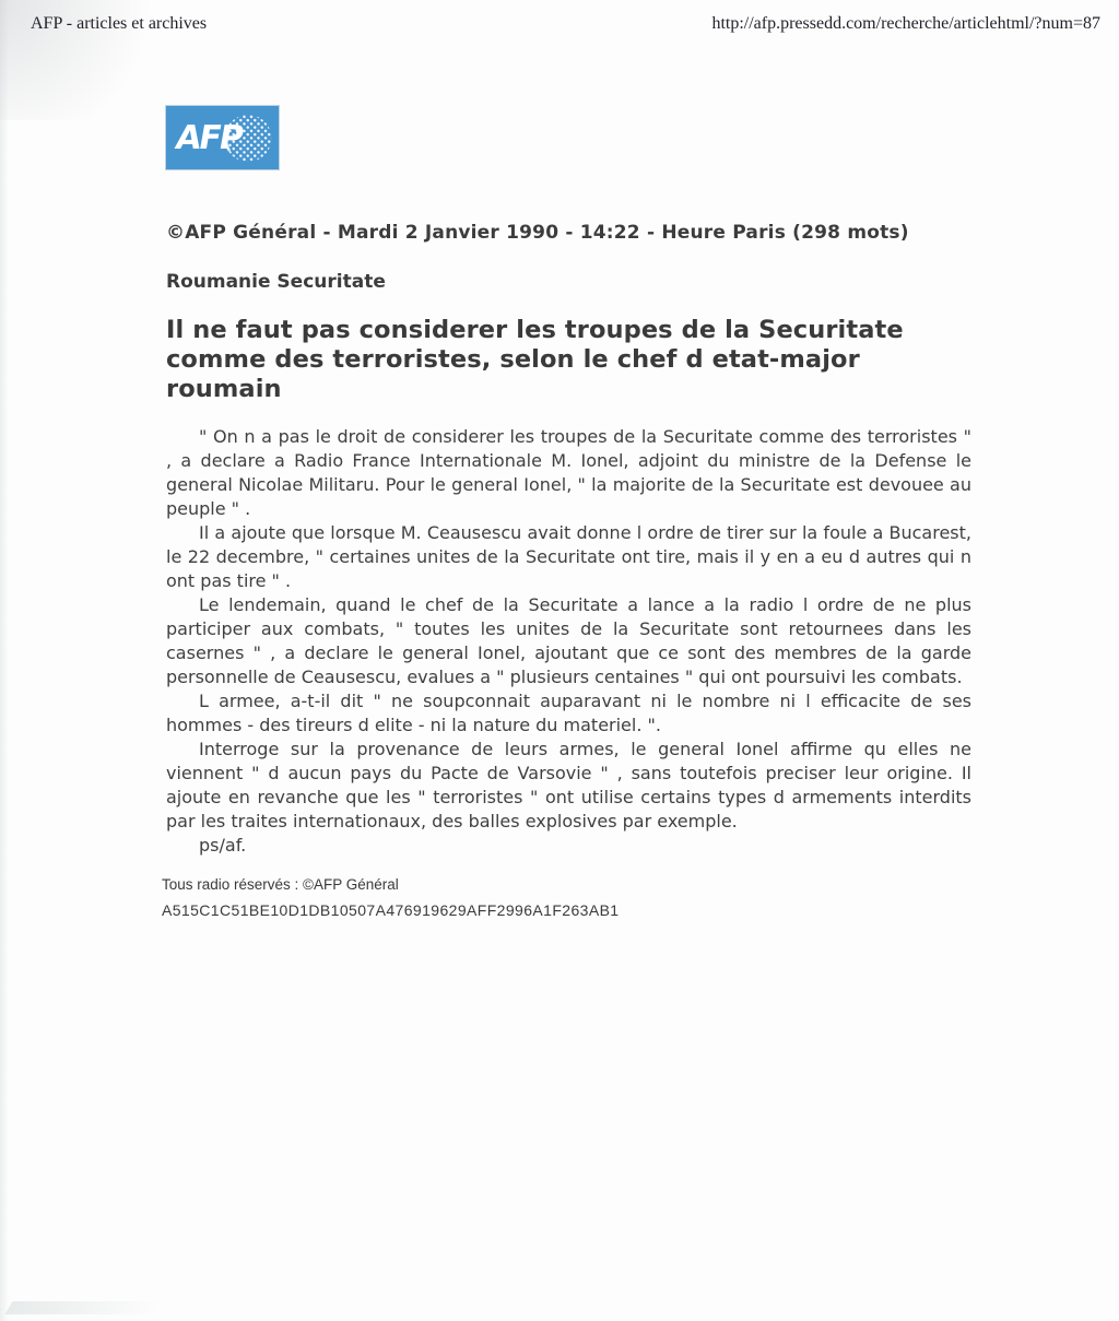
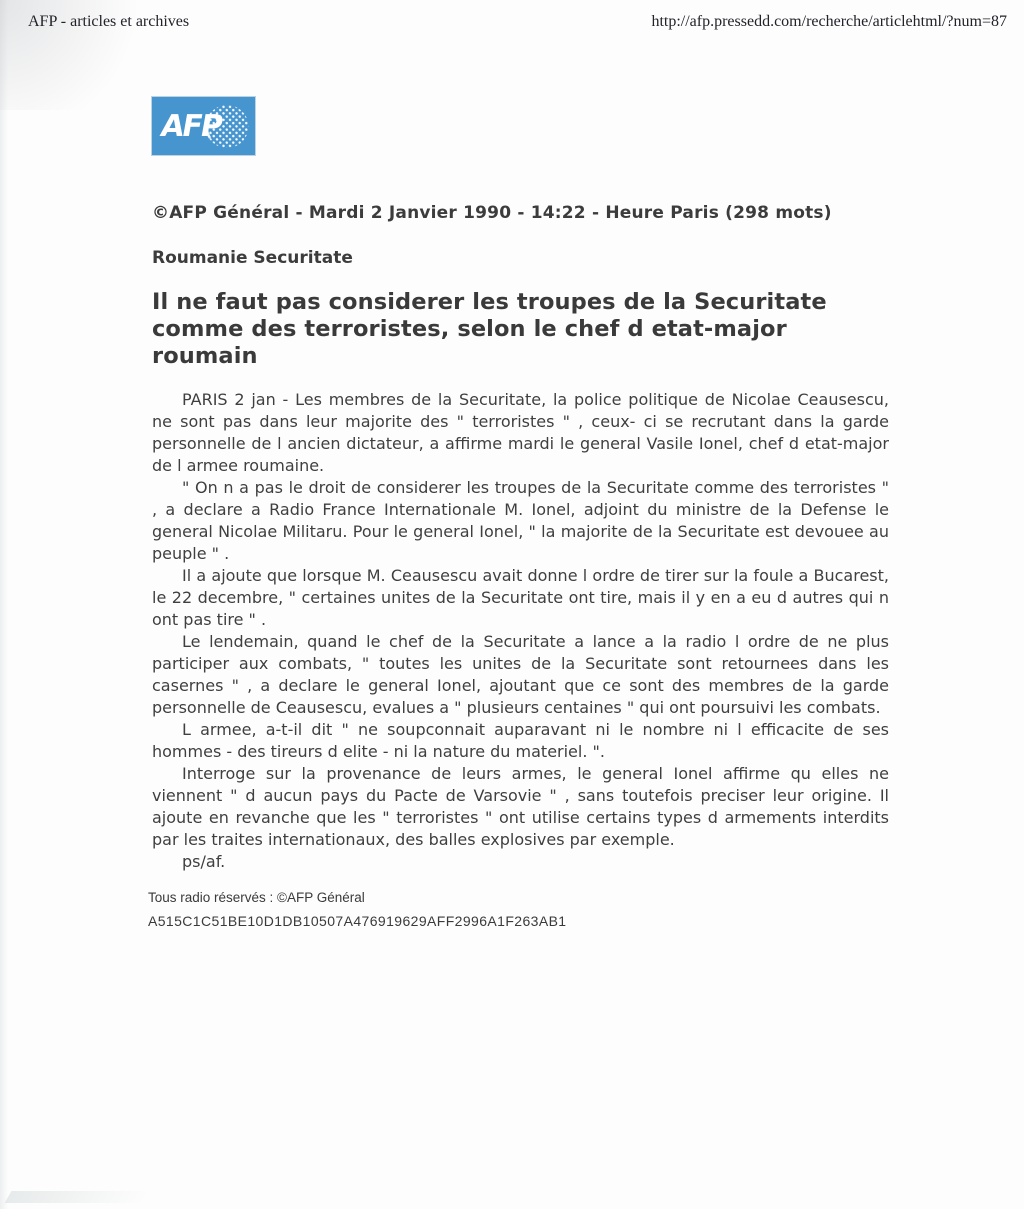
  AFP - articles et archives
  http://afp.pressedd.com/recherche/articlehtml/?num=87
  ©AFP Général - Mardi 2 Janvier 1990 - 14:22 - Heure Paris (298 mots)
  Roumanie Securitate
  Il ne faut pas considerer les troupes de la Securitate comme des terroristes, selon le chef d etat-major roumain
+ PARIS 2 jan - Les membres de la Securitate, la police politique de Nicolae Ceausescu, ne sont pas dans leur majorite des " terroristes " , ceux- ci se recrutant dans la garde personnelle de l ancien dictateur, a affirme mardi le general Vasile Ionel, chef d etat-major de l armee roumaine.
  " On n a pas le droit de considerer les troupes de la Securitate comme des terroristes " , a declare a Radio France Internationale M. Ionel, adjoint du ministre de la Defense le general Nicolae Militaru. Pour le general Ionel, " la majorite de la Securitate est devouee au peuple " .
  Il a ajoute que lorsque M. Ceausescu avait donne l ordre de tirer sur la foule a Bucarest, le 22 decembre, " certaines unites de la Securitate ont tire, mais il y en a eu d autres qui n ont pas tire " .
  Le lendemain, quand le chef de la Securitate a lance a la radio l ordre de ne plus participer aux combats, " toutes les unites de la Securitate sont retournees dans les casernes " , a declare le general Ionel, ajoutant que ce sont des membres de la garde personnelle de Ceausescu, evalues a " plusieurs centaines " qui ont poursuivi les combats.
  L armee, a-t-il dit " ne soupconnait auparavant ni le nombre ni l efficacite de ses hommes - des tireurs d elite - ni la nature du materiel. ".
  Interroge sur la provenance de leurs armes, le general Ionel affirme qu elles ne viennent " d aucun pays du Pacte de Varsovie " , sans toutefois preciser leur origine. Il ajoute en revanche que les " terroristes " ont utilise certains types d armements interdits par les traites internationaux, des balles explosives par exemple.
  ps/af.
  Tous radio réservés : ©AFP Général
  A515C1C51BE10D1DB10507A476919629AFF2996A1F263AB1
